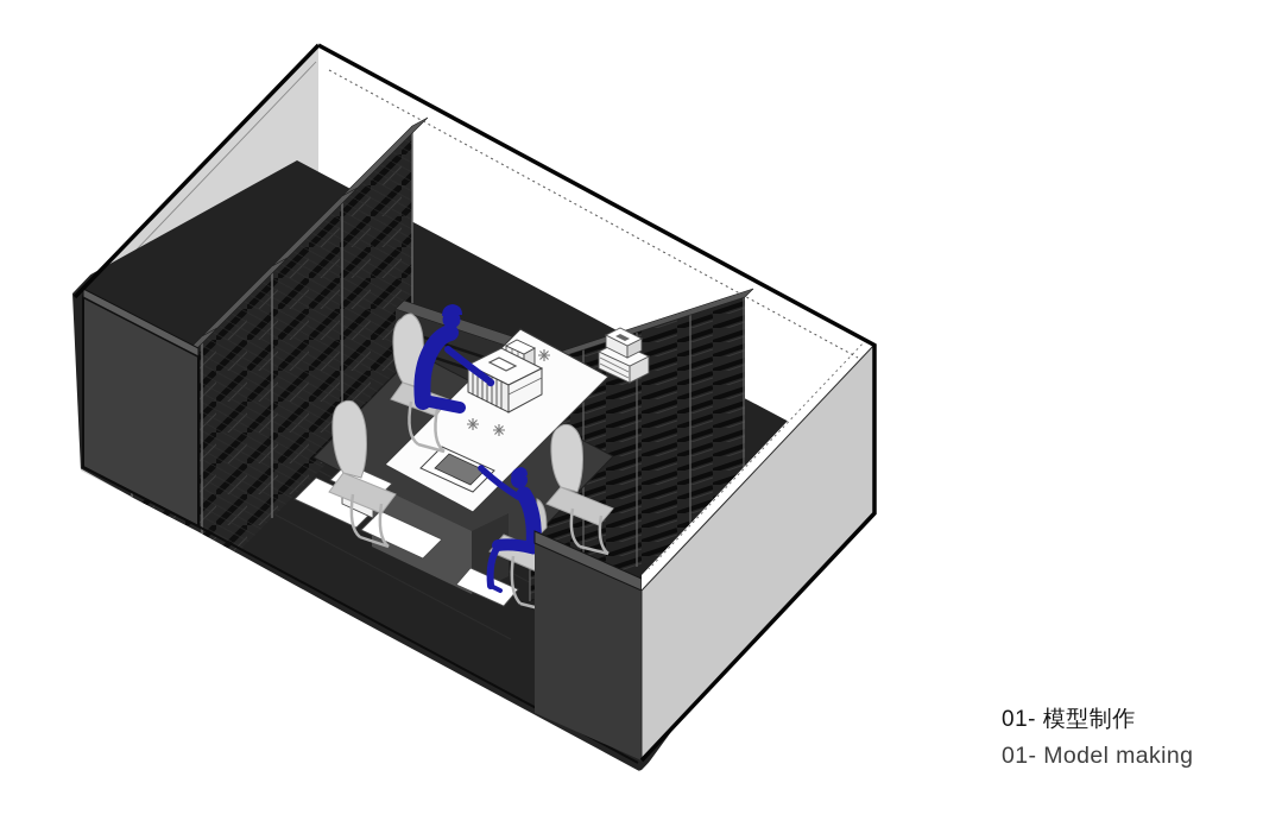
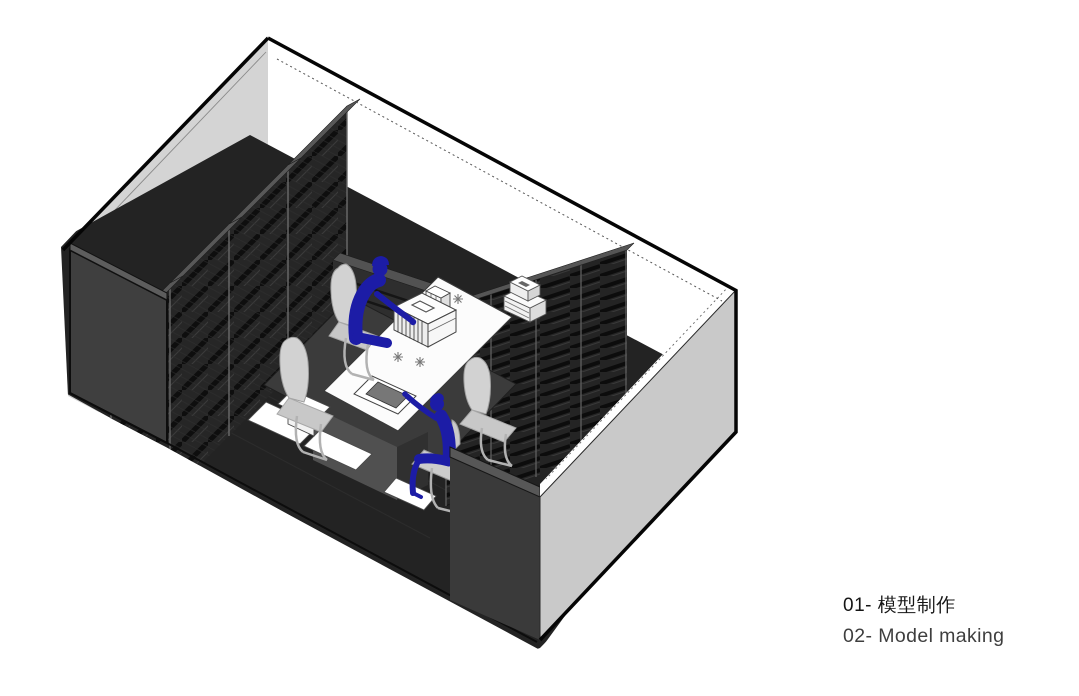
  01- 模型制作
- 01- Model making
+ 02- Model making
